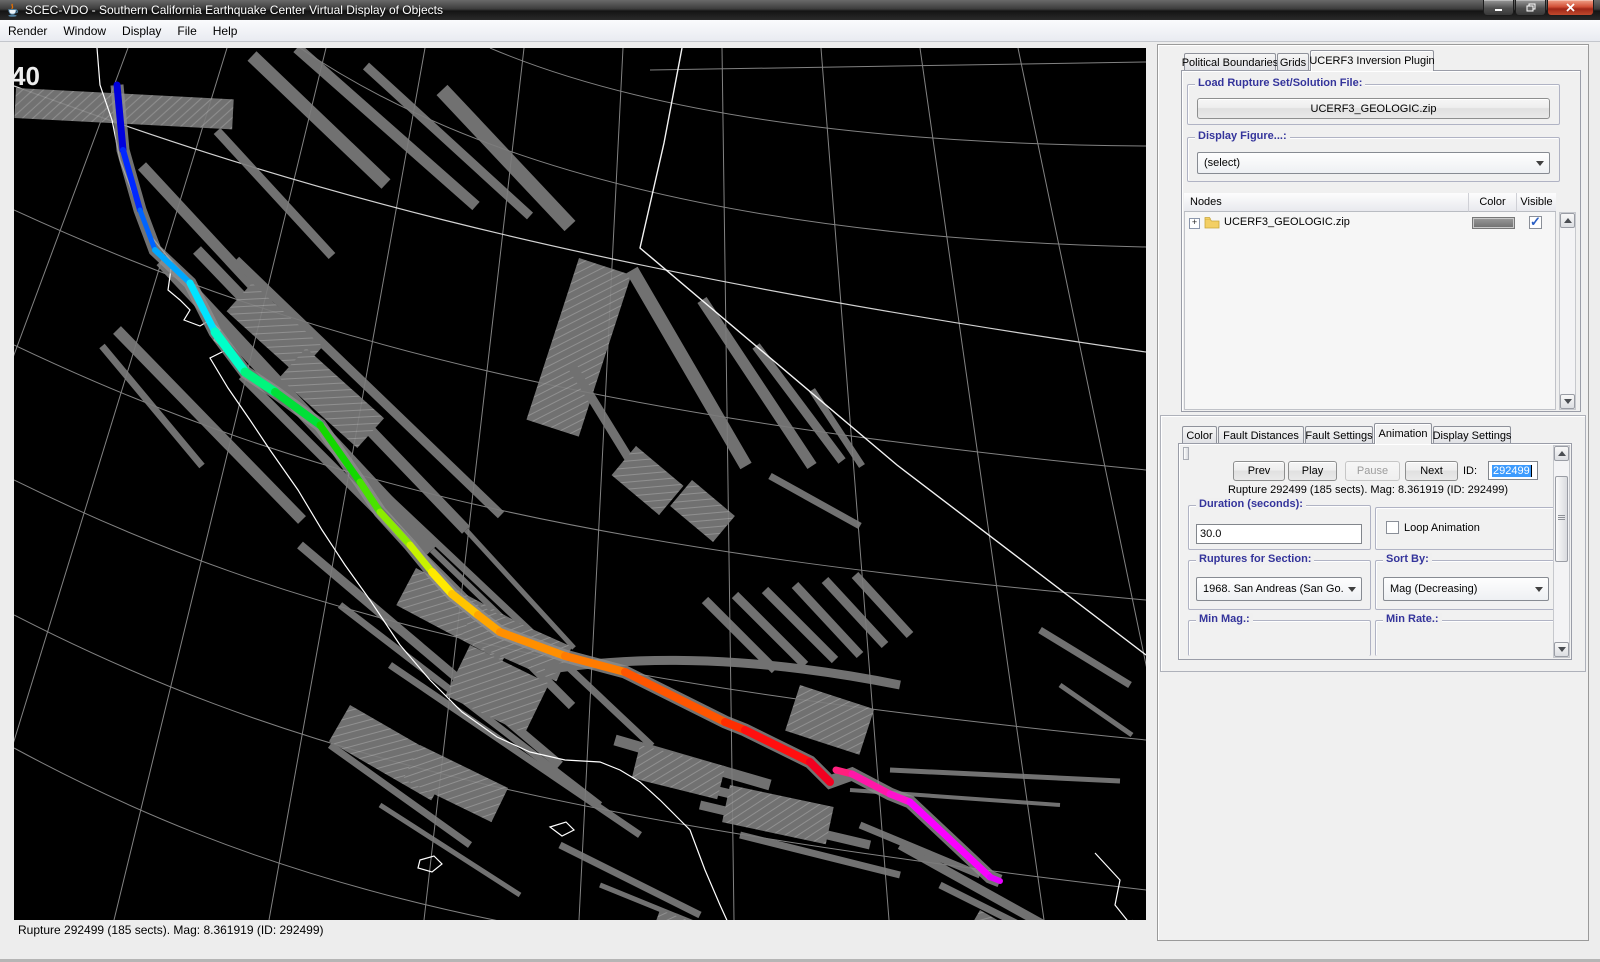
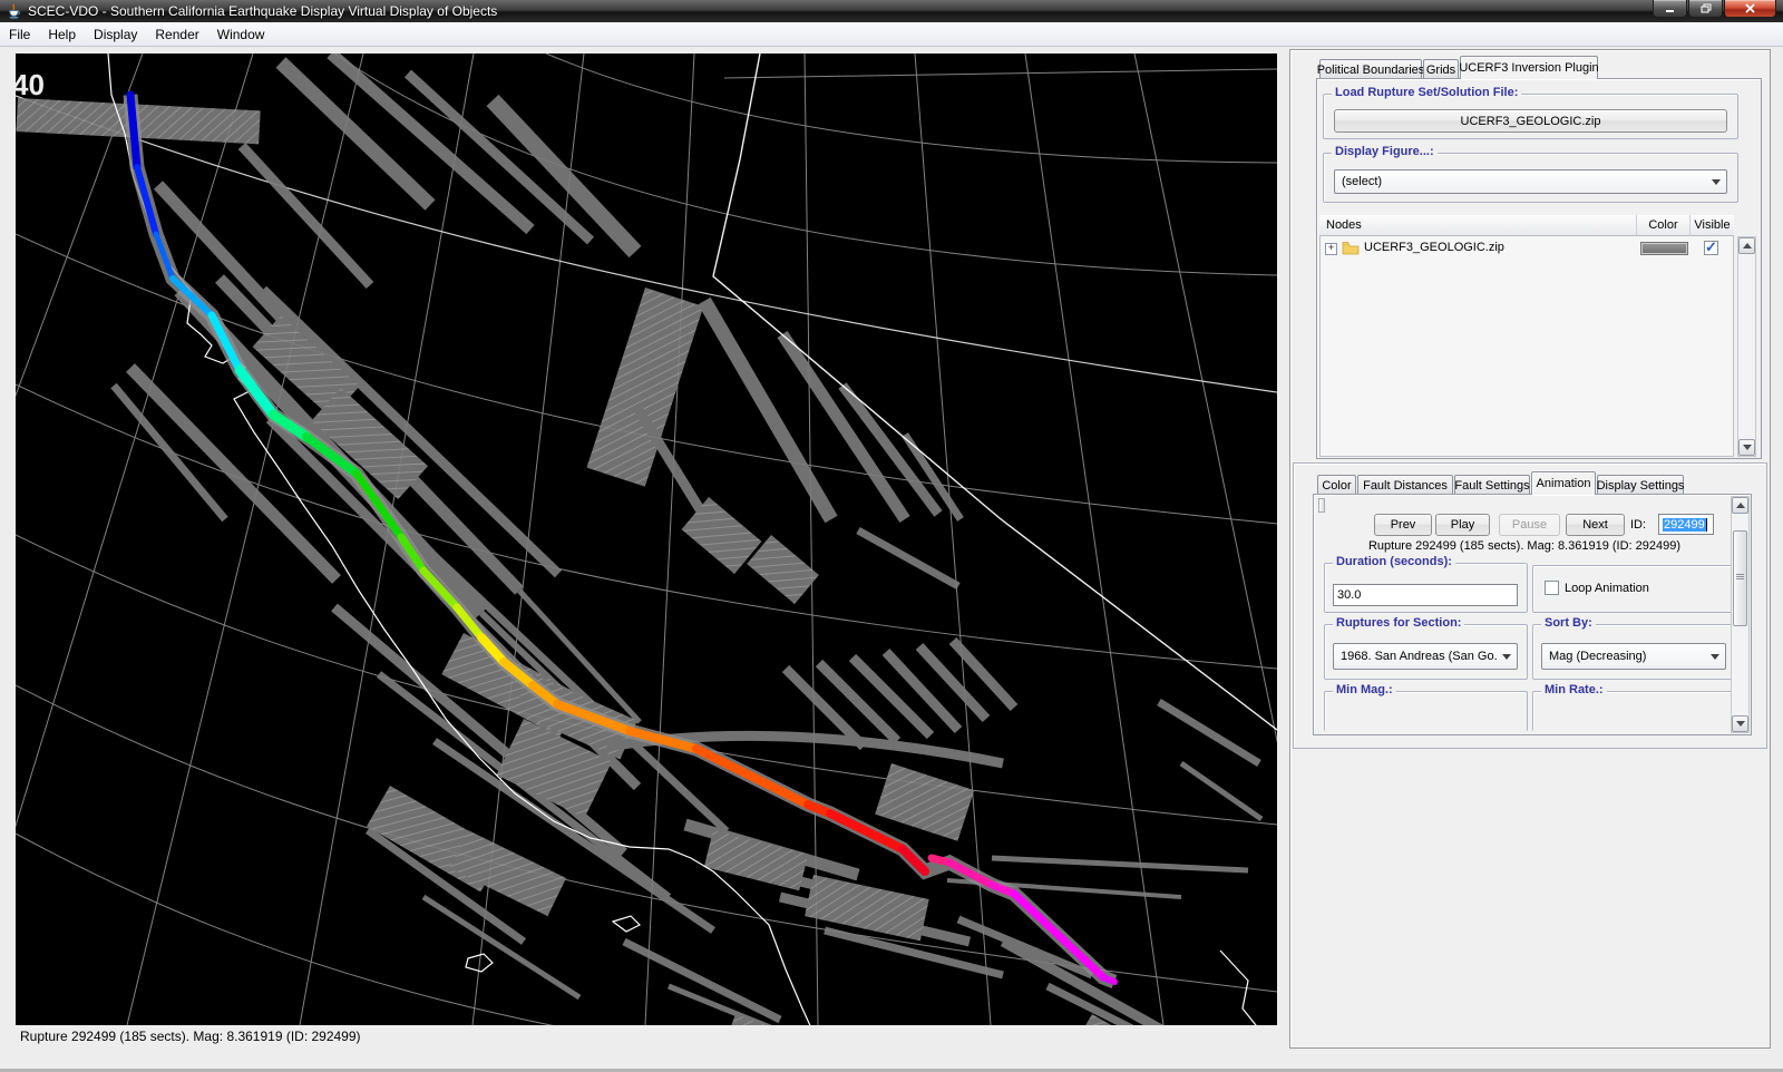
- SCEC-VDO - Southern California Earthquake Center Virtual Display of Objects
+ SCEC-VDO - Southern California Earthquake Display Virtual Display of Objects
- Render
+ File
- Window
+ Help
  Display
- File
+ Render
- Help
+ Window
  40
  Rupture 292499 (185 sects). Mag: 8.361919 (ID: 292499)
  Political Boundaries
  Grids
  UCERF3 Inversion Plugin
  Load Rupture Set/Solution File:
  UCERF3_GEOLOGIC.zip
  Display Figure...:
  (select)
  Nodes
  Color
  Visible
  +
  UCERF3_GEOLOGIC.zip
  Color
  Fault Distances
  Fault Settings
  Animation
  Display Settings
  Prev
  Play
  Pause
  Next
  ID:
  292499
  Rupture 292499 (185 sects). Mag: 8.361919 (ID: 292499)
  Duration (seconds):
  30.0
  Loop Animation
  Ruptures for Section:
  1968. San Andreas (San Go.
  Sort By:
  Mag (Decreasing)
  Min Mag.:
  Min Rate.:
